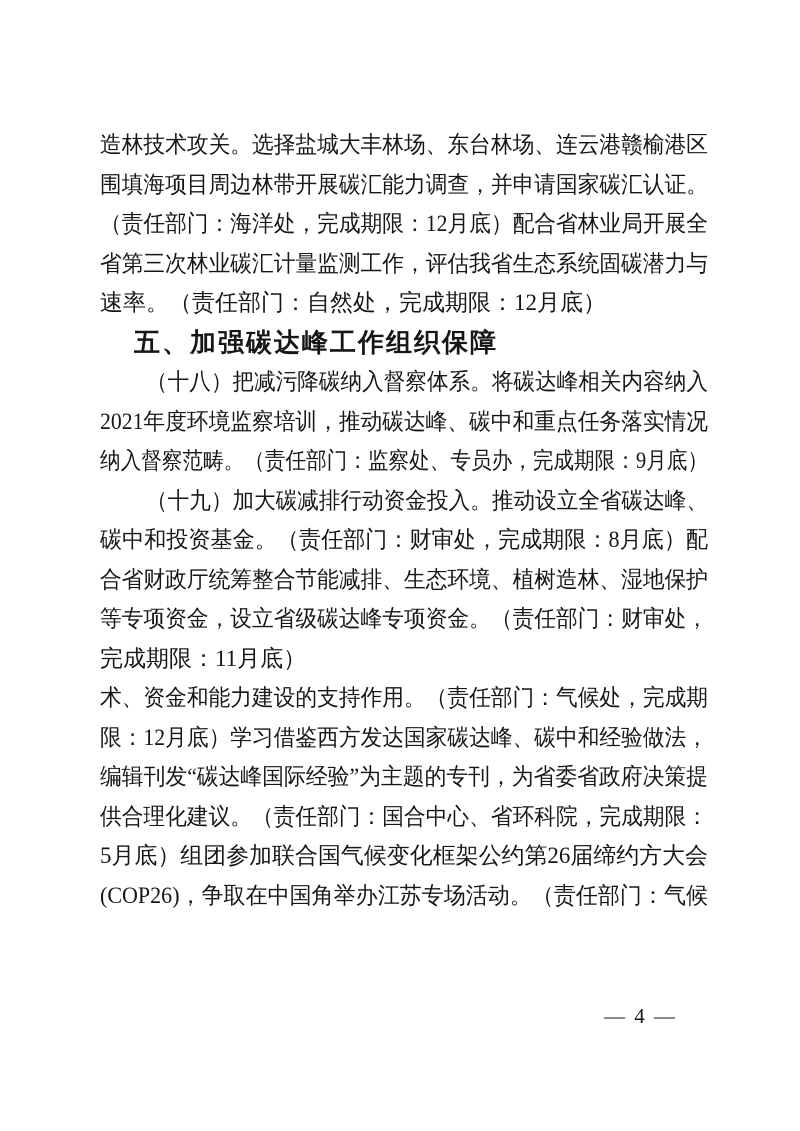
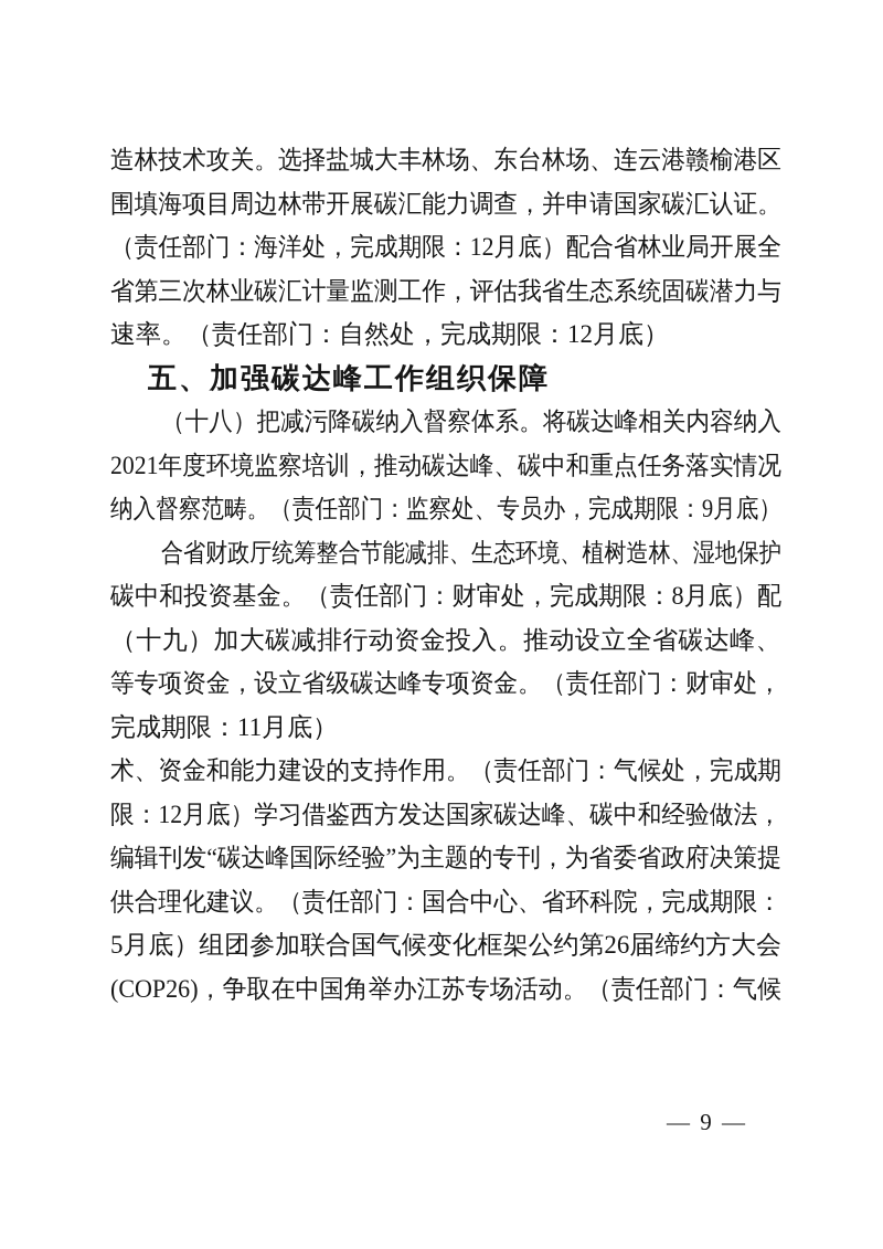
  造林技术攻关。选择盐城大丰林场、东台林场、连云港赣榆港区
  围填海项目周边林带开展碳汇能力调查，并申请国家碳汇认证。
  （责任部门：海洋处，完成期限：12月底）配合省林业局开展全
  省第三次林业碳汇计量监测工作，评估我省生态系统固碳潜力与
  速率。（责任部门：自然处，完成期限：12月底）
  五、加强碳达峰工作组织保障
  （十八）把减污降碳纳入督察体系。将碳达峰相关内容纳入
  2021年度环境监察培训，推动碳达峰、碳中和重点任务落实情况
  纳入督察范畴。（责任部门：监察处、专员办，完成期限：9月底）
- （十九）加大碳减排行动资金投入。推动设立全省碳达峰、
+ 合省财政厅统筹整合节能减排、生态环境、植树造林、湿地保护
  碳中和投资基金。（责任部门：财审处，完成期限：8月底）配
- 合省财政厅统筹整合节能减排、生态环境、植树造林、湿地保护
+ （十九）加大碳减排行动资金投入。推动设立全省碳达峰、
  等专项资金，设立省级碳达峰专项资金。（责任部门：财审处，
  完成期限：11月底）
  术、资金和能力建设的支持作用。（责任部门：气候处，完成期
  限：12月底）学习借鉴西方发达国家碳达峰、碳中和经验做法，
  编辑刊发“碳达峰国际经验”为主题的专刊，为省委省政府决策提
  供合理化建议。（责任部门：国合中心、省环科院，完成期限：
  5月底）组团参加联合国气候变化框架公约第26届缔约方大会
  (COP26)，争取在中国角举办江苏专场活动。（责任部门：气候
- — 4 —
+ — 9 —
